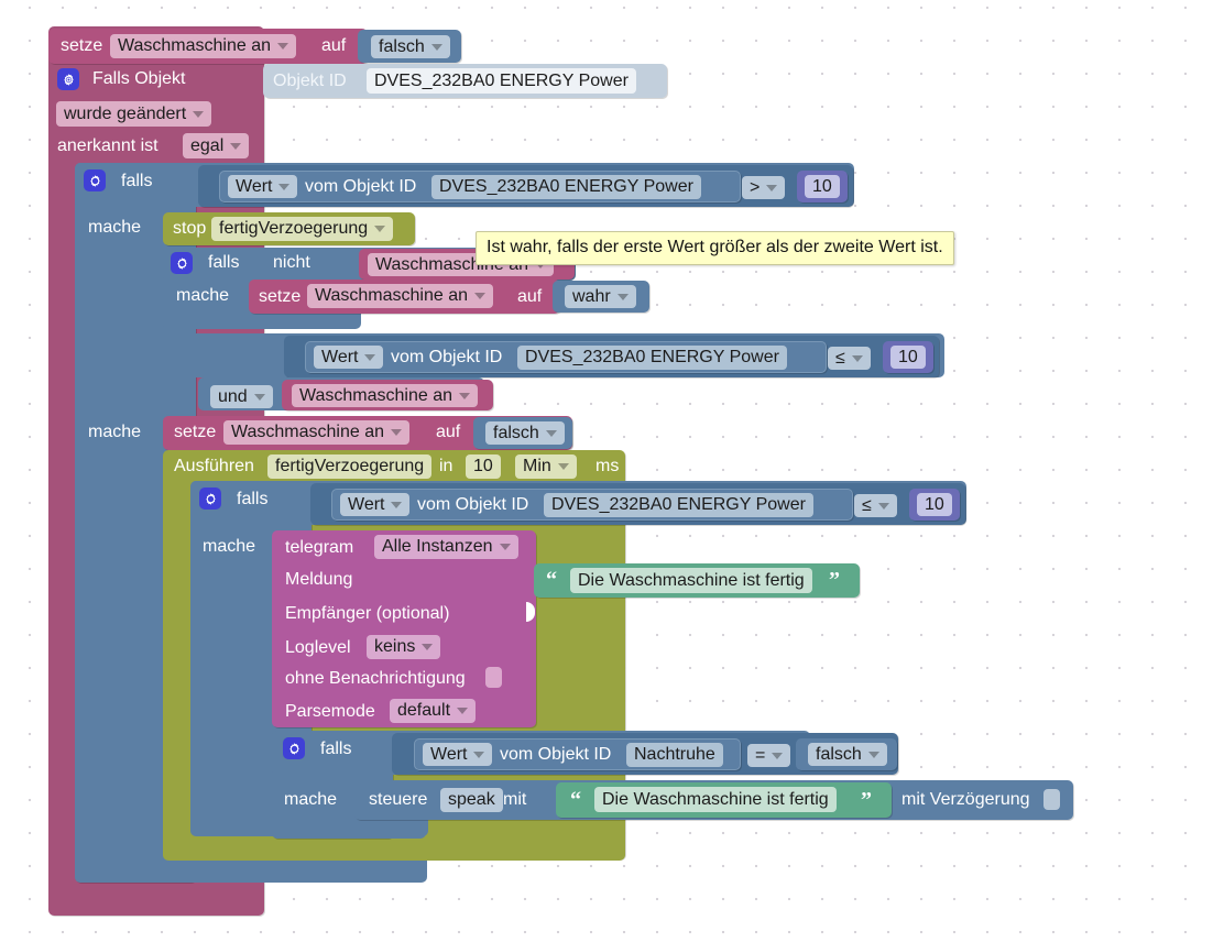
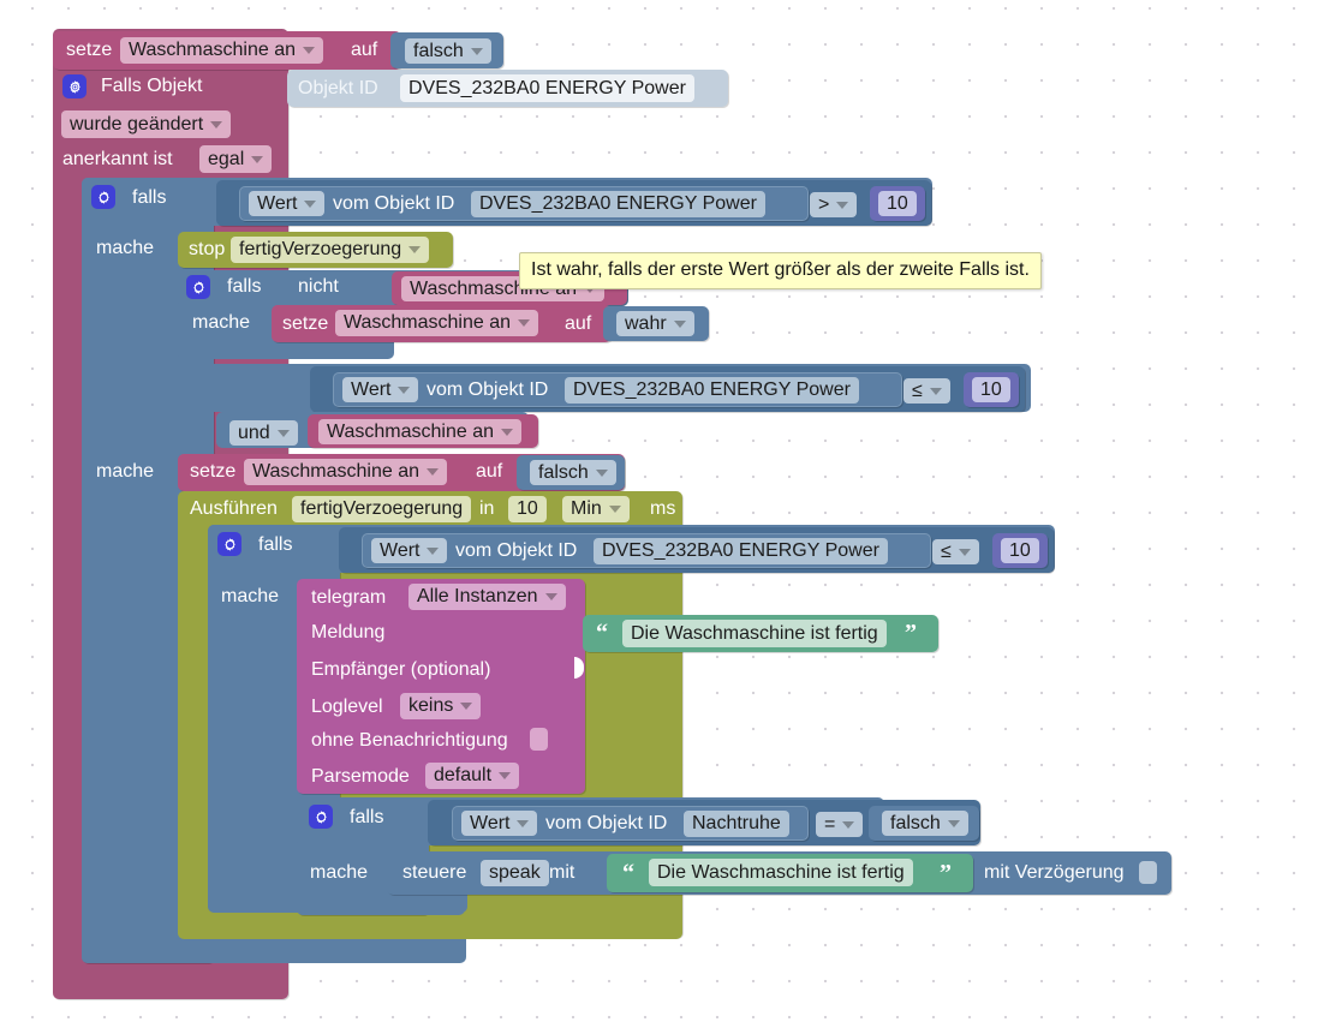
  setze
  Waschmaschine an
  auf
  falsch
  Falls Objekt
  Objekt ID
  DVES_232BA0 ENERGY Power
  wurde geändert
  anerkannt ist
  egal
  falls
  Wert
  vom Objekt ID
  DVES_232BA0 ENERGY Power
  >
  10
  mache
  stop
  fertigVerzoegerung
  falls
  nicht
  mache
  setze
  Waschmaschine an
  auf
  wahr
  Wert
  vom Objekt ID
  DVES_232BA0 ENERGY Power
  ≤
  10
  und
  Waschmaschine an
  mache
  setze
  Waschmaschine an
  auf
  falsch
  Ausführen
  fertigVerzoegerung
  in
  10
  Min
  ms
  falls
  Wert
  vom Objekt ID
  DVES_232BA0 ENERGY Power
  ≤
  10
  mache
  telegram
  Alle Instanzen
  Meldung
  “
  Die Waschmaschine ist fertig
  ”
  Empfänger (optional)
  Loglevel
  keins
  ohne Benachrichtigung
  Parsemode
  default
  falls
  Wert
  vom Objekt ID
  Nachtruhe
  =
  falsch
  mache
  steuere
  speak
  mit
  “
  Die Waschmaschine ist fertig
  ”
  mit Verzögerung
- Ist wahr, falls der erste Wert größer als der zweite Wert ist.
+ Ist wahr, falls der erste Wert größer als der zweite Falls ist.
